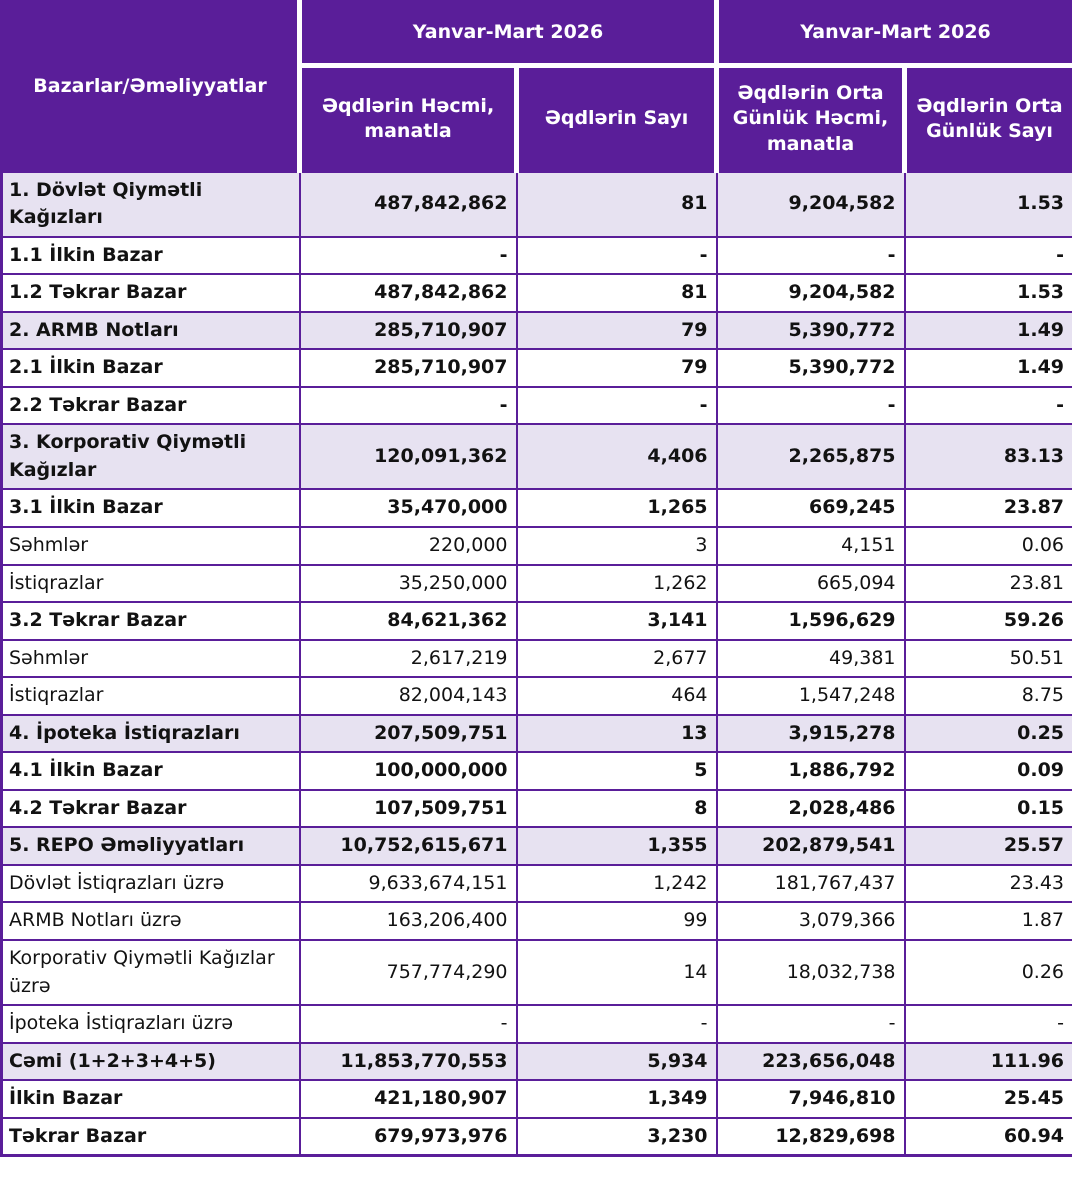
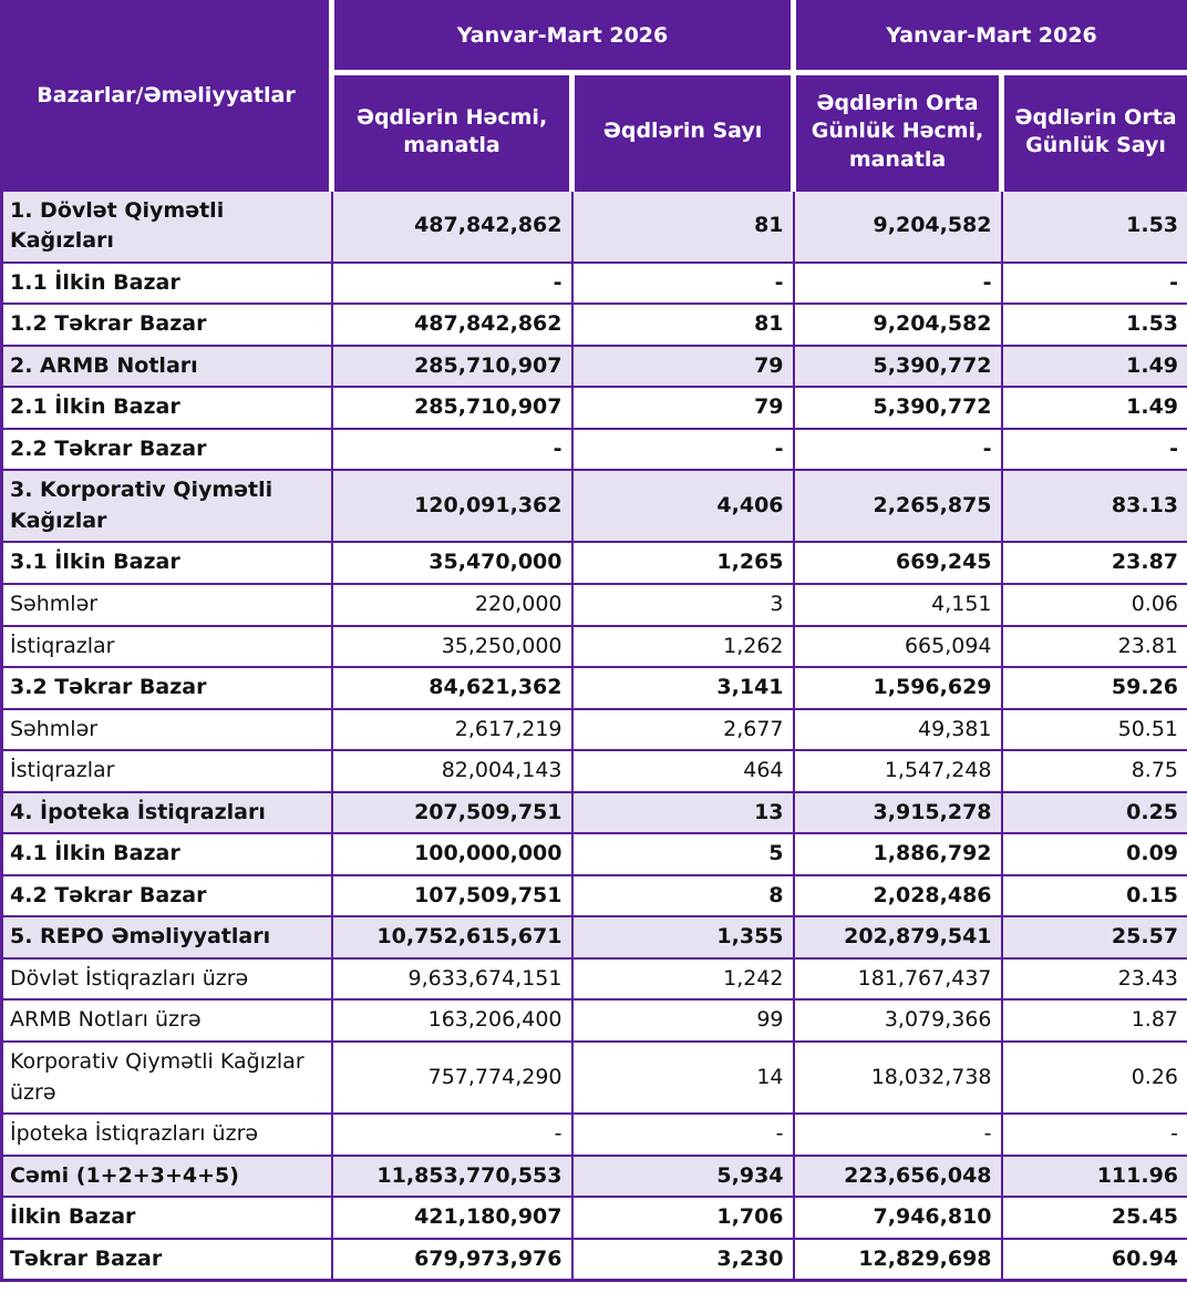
  Bazarlar/Əməliyyatlar	Yanvar-Mart 2026	Yanvar-Mart 2026
  Əqdlərin Həcmi, manatla	Əqdlərin Sayı	Əqdlərin Orta Günlük Həcmi, manatla	Əqdlərin Orta Günlük Sayı
  1. Dövlət Qiymətli Kağızları	487,842,862	81	9,204,582	1.53
  1.1 İlkin Bazar	-	-	-	-
  1.2 Təkrar Bazar	487,842,862	81	9,204,582	1.53
  2. ARMB Notları	285,710,907	79	5,390,772	1.49
  2.1 İlkin Bazar	285,710,907	79	5,390,772	1.49
  2.2 Təkrar Bazar	-	-	-	-
  3. Korporativ Qiymətli Kağızlar	120,091,362	4,406	2,265,875	83.13
  3.1 İlkin Bazar	35,470,000	1,265	669,245	23.87
  Səhmlər	220,000	3	4,151	0.06
  İstiqrazlar	35,250,000	1,262	665,094	23.81
  3.2 Təkrar Bazar	84,621,362	3,141	1,596,629	59.26
  Səhmlər	2,617,219	2,677	49,381	50.51
  İstiqrazlar	82,004,143	464	1,547,248	8.75
  4. İpoteka İstiqrazları	207,509,751	13	3,915,278	0.25
  4.1 İlkin Bazar	100,000,000	5	1,886,792	0.09
  4.2 Təkrar Bazar	107,509,751	8	2,028,486	0.15
  5. REPO Əməliyyatları	10,752,615,671	1,355	202,879,541	25.57
  Dövlət İstiqrazları üzrə	9,633,674,151	1,242	181,767,437	23.43
  ARMB Notları üzrə	163,206,400	99	3,079,366	1.87
  Korporativ Qiymətli Kağızlar üzrə	757,774,290	14	18,032,738	0.26
  İpoteka İstiqrazları üzrə	-	-	-	-
  Cəmi (1+2+3+4+5)	11,853,770,553	5,934	223,656,048	111.96
- İlkin Bazar	421,180,907	1,349	7,946,810	25.45
+ İlkin Bazar	421,180,907	1,706	7,946,810	25.45
  Təkrar Bazar	679,973,976	3,230	12,829,698	60.94
